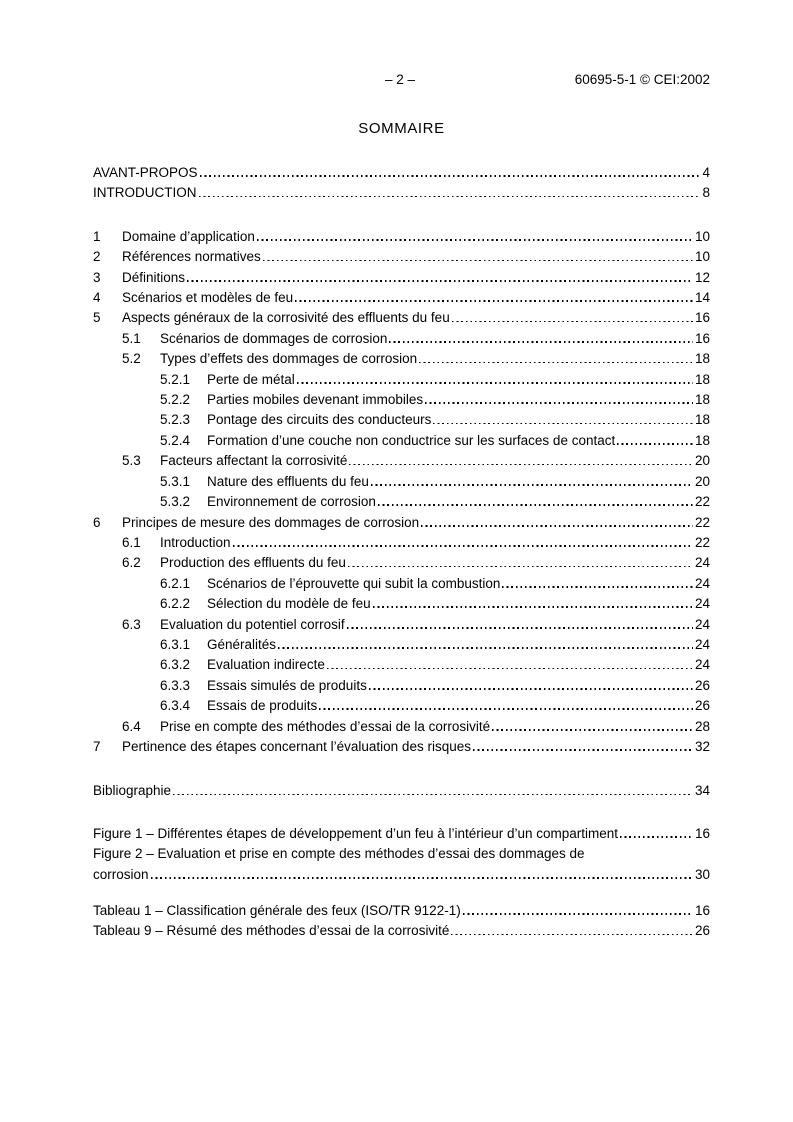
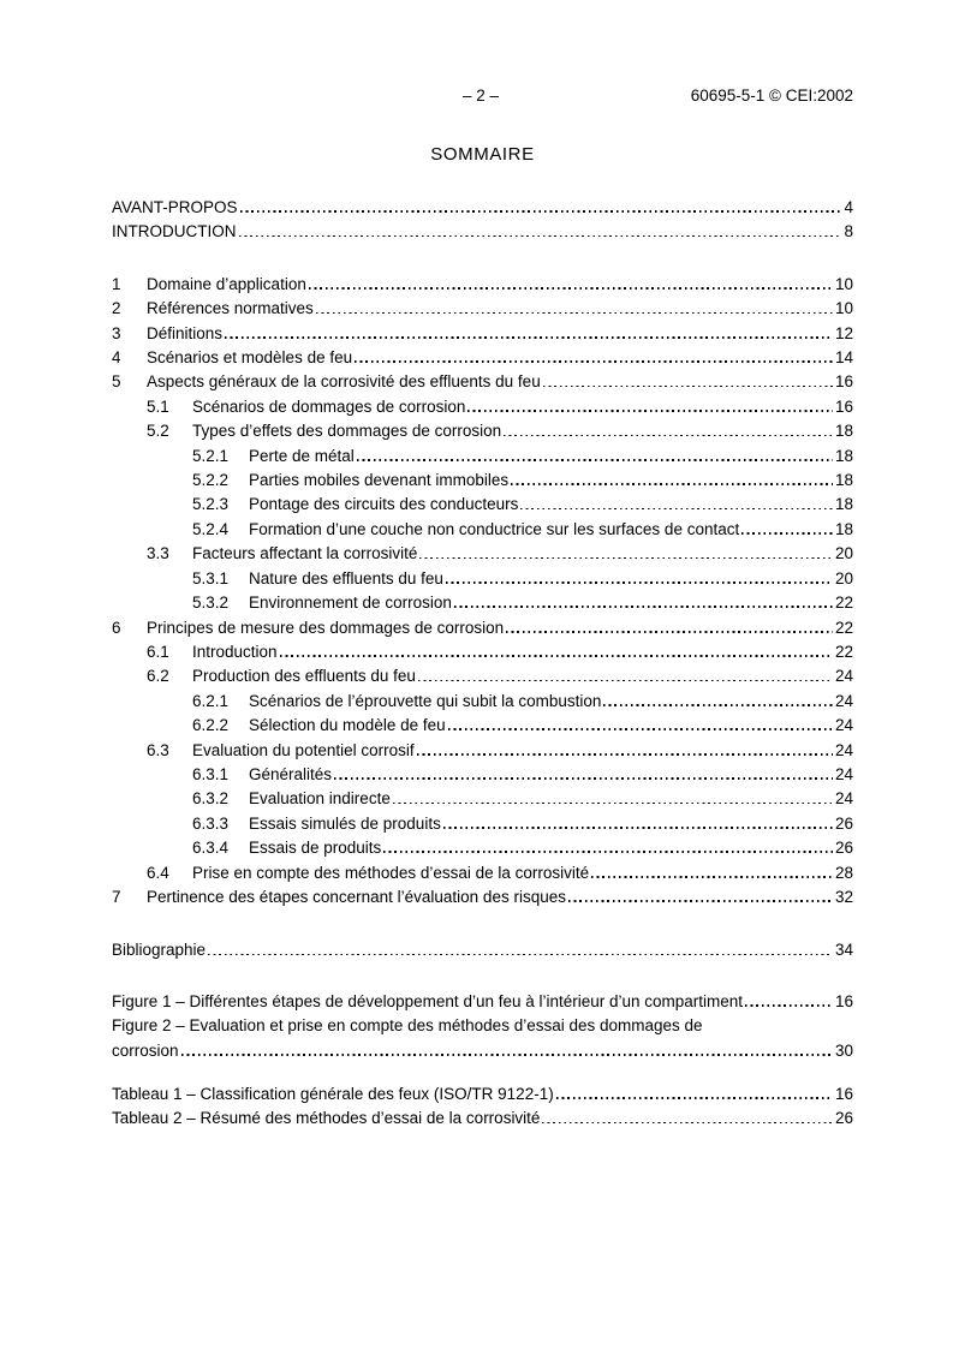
  – 2 –
  60695-5-1 © CEI:2002
  SOMMAIRE
  AVANT-PROPOS
  4
  INTRODUCTION
  8
  1
  Domaine d’application
  10
  2
  Références normatives
  10
  3
  Définitions
  12
  4
  Scénarios et modèles de feu
  14
  5
  Aspects généraux de la corrosivité des effluents du feu
  16
  5.1
  Scénarios de dommages de corrosion
  16
  5.2
  Types d’effets des dommages de corrosion
  18
  5.2.1
  Perte de métal
  18
  5.2.2
  Parties mobiles devenant immobiles
  18
  5.2.3
  Pontage des circuits des conducteurs
  18
  5.2.4
  Formation d’une couche non conductrice sur les surfaces de contact
  18
- 5.3
+ 3.3
  Facteurs affectant la corrosivité
  20
  5.3.1
  Nature des effluents du feu
  20
  5.3.2
  Environnement de corrosion
  22
  6
  Principes de mesure des dommages de corrosion
  22
  6.1
  Introduction
  22
  6.2
  Production des effluents du feu
  24
  6.2.1
  Scénarios de l’éprouvette qui subit la combustion
  24
  6.2.2
  Sélection du modèle de feu
  24
  6.3
  Evaluation du potentiel corrosif
  24
  6.3.1
  Généralités
  24
  6.3.2
  Evaluation indirecte
  24
  6.3.3
  Essais simulés de produits
  26
  6.3.4
  Essais de produits
  26
  6.4
  Prise en compte des méthodes d’essai de la corrosivité
  28
  7
  Pertinence des étapes concernant l’évaluation des risques
  32
  Bibliographie
  34
  Figure 1 – Différentes étapes de développement d’un feu à l’intérieur d’un compartiment
  16
  Figure 2 – Evaluation et prise en compte des méthodes d’essai des dommages de
  corrosion
  30
  Tableau 1 – Classification générale des feux (ISO/TR 9122-1)
  16
- Tableau 9 – Résumé des méthodes d’essai de la corrosivité
+ Tableau 2 – Résumé des méthodes d’essai de la corrosivité
  26
